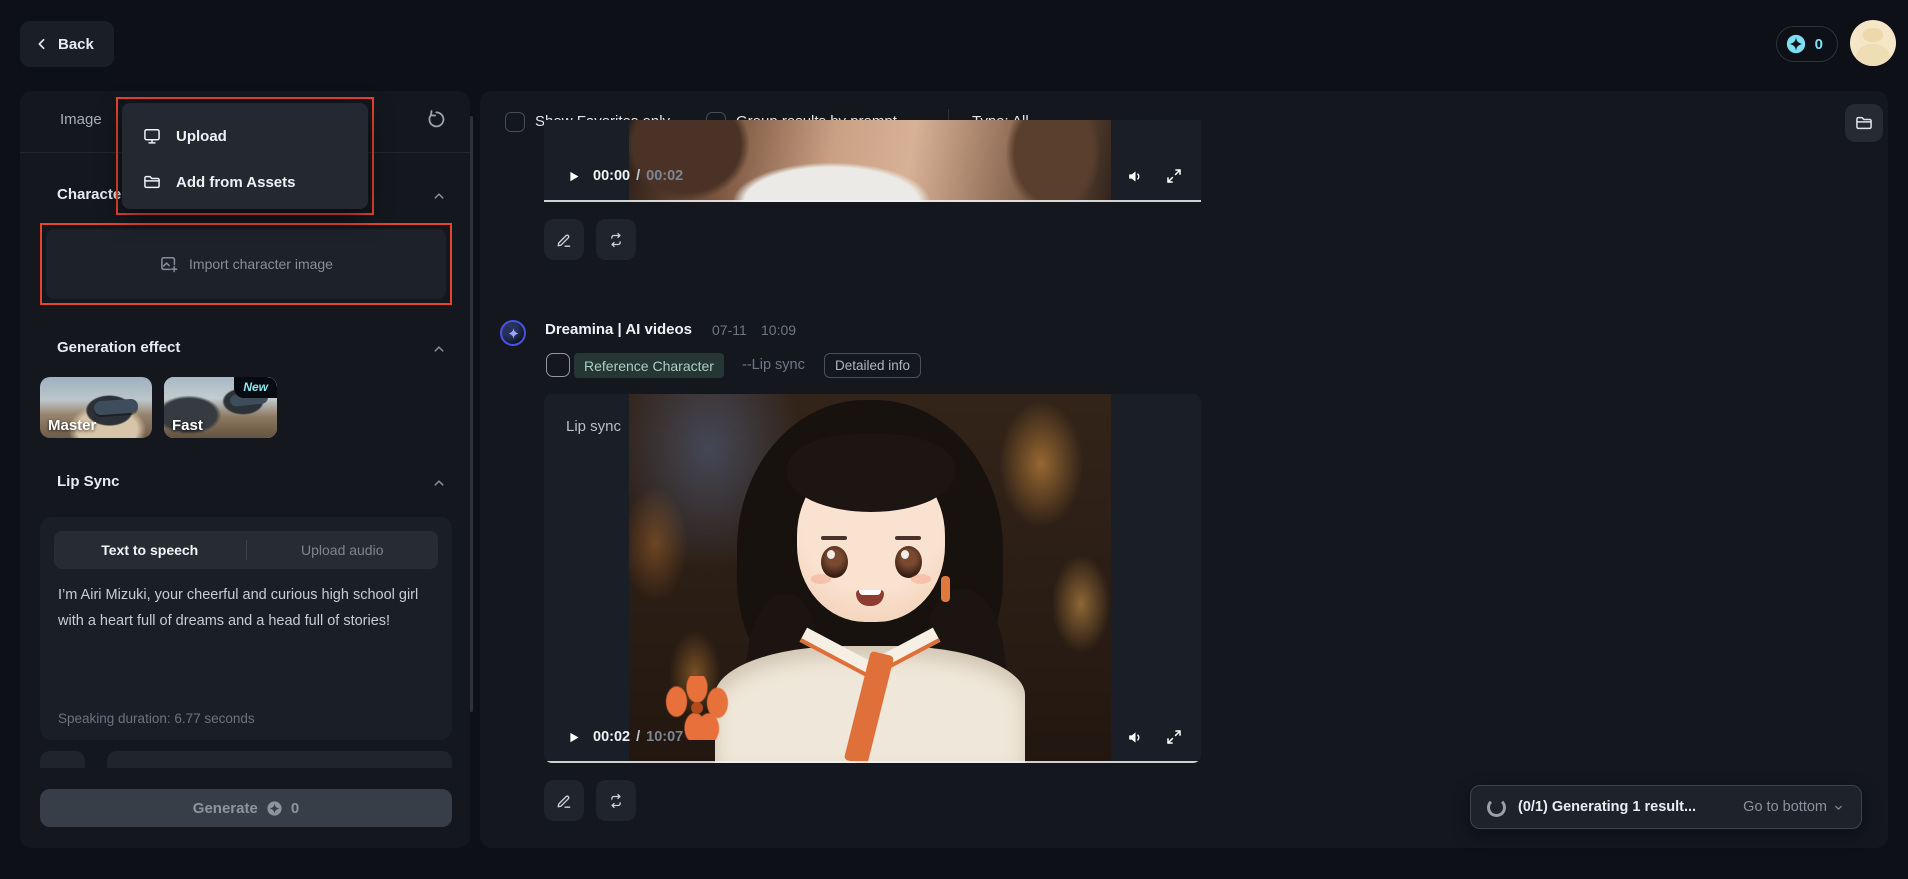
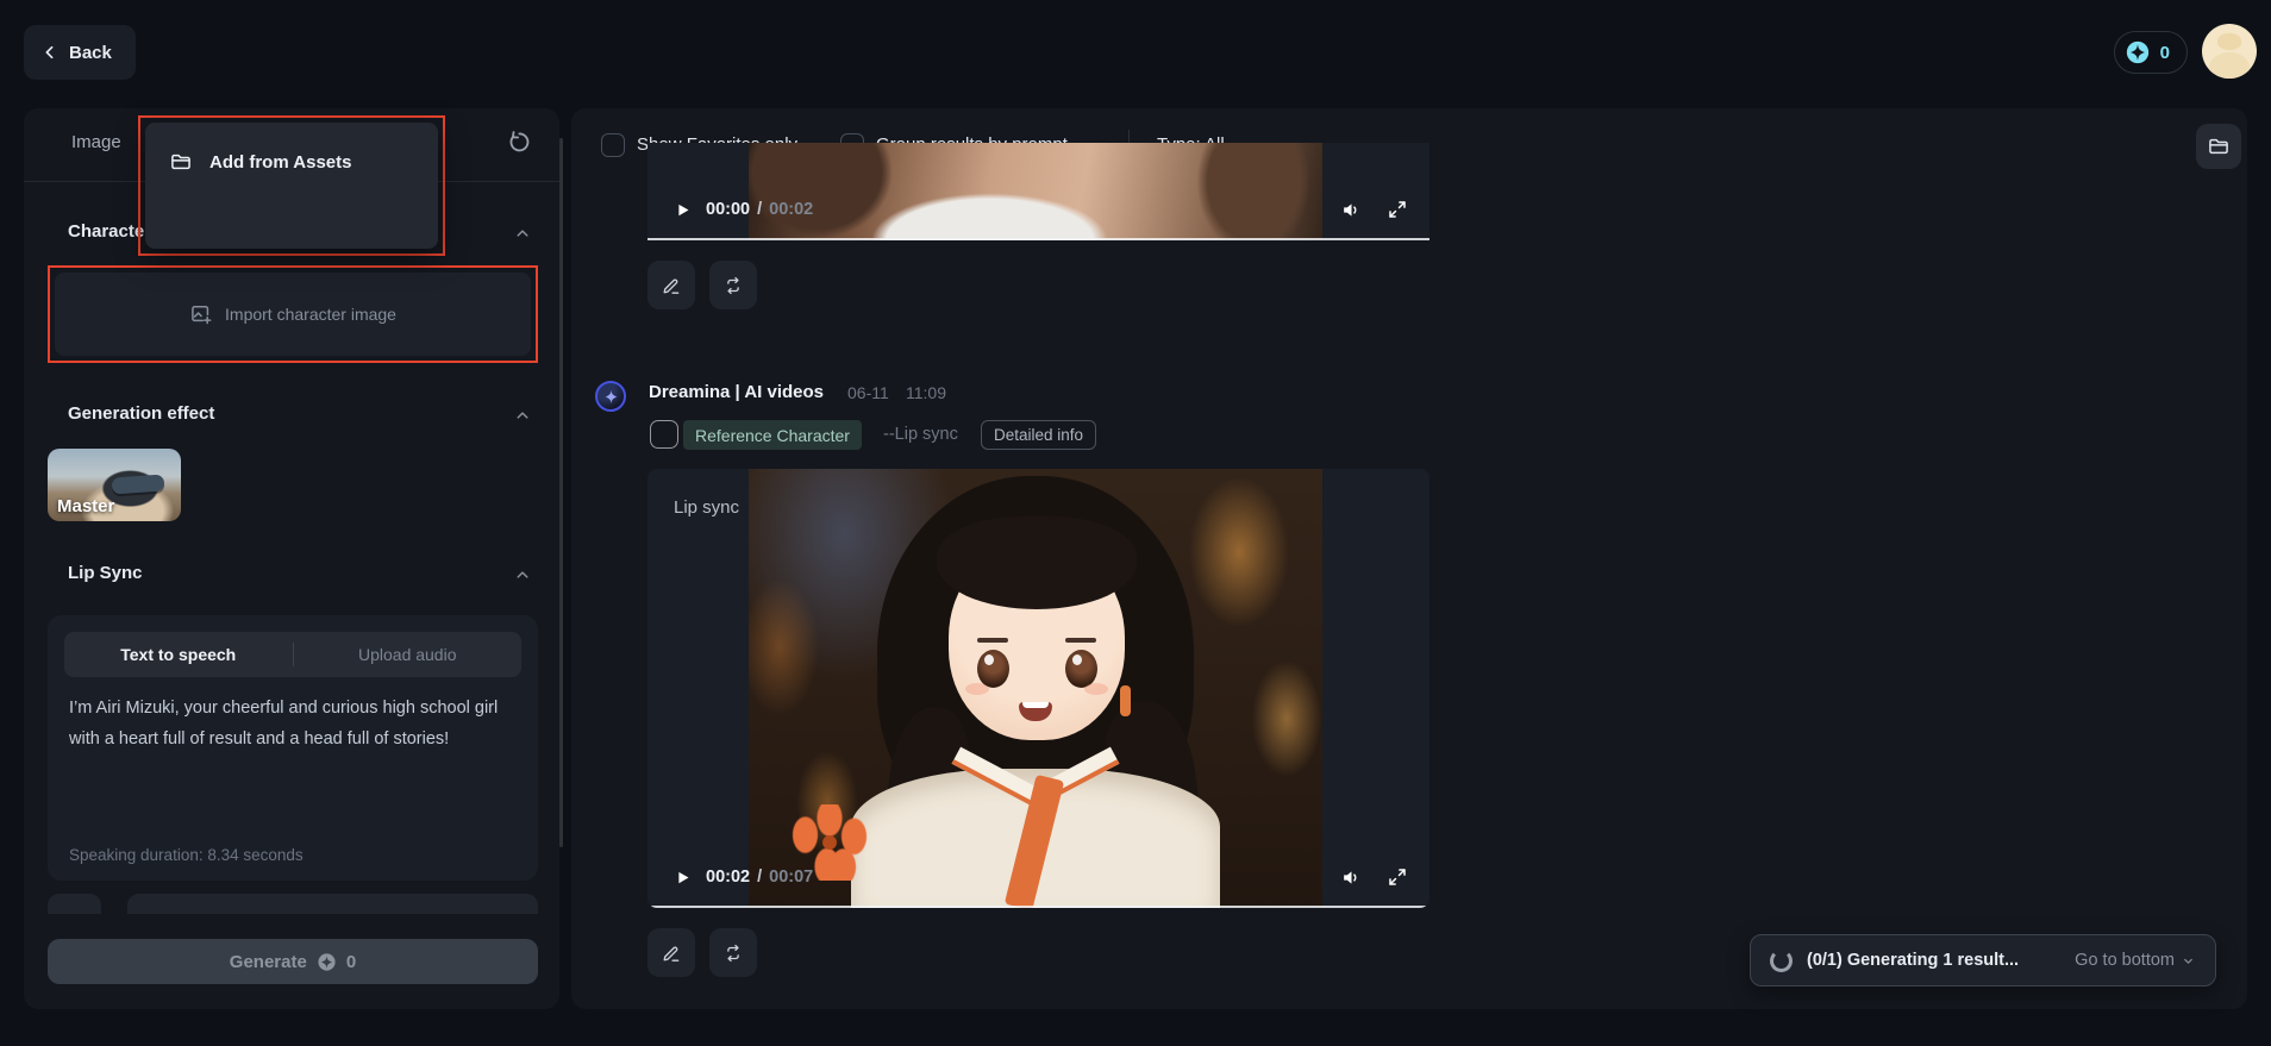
  Back
  0
  Image
- Upload
  Add from Assets
  Characte
  Import character image
  Generation effect
  Master
- Fast
- New
  Lip Sync
  Text to speech
  Upload audio
- I’m Airi Mizuki, your cheerful and curious high school girl with a heart full of dreams and a head full of stories!
+ I’m Airi Mizuki, your cheerful and curious high school girl with a heart full of result and a head full of stories!
- Speaking duration: 6.77 seconds
+ Speaking duration: 8.34 seconds
  Generate
  0
  00:00
  /
  00:02
  Dreamina | AI videos
- 07-11
+ 06-11
- 10:09
+ 11:09
  Reference Character
  --Lip sync
  Detailed info
  Lip sync
  00:02
  /
- 10:07
+ 00:07
  (0/1) Generating 1 result...
  Go to bottom
